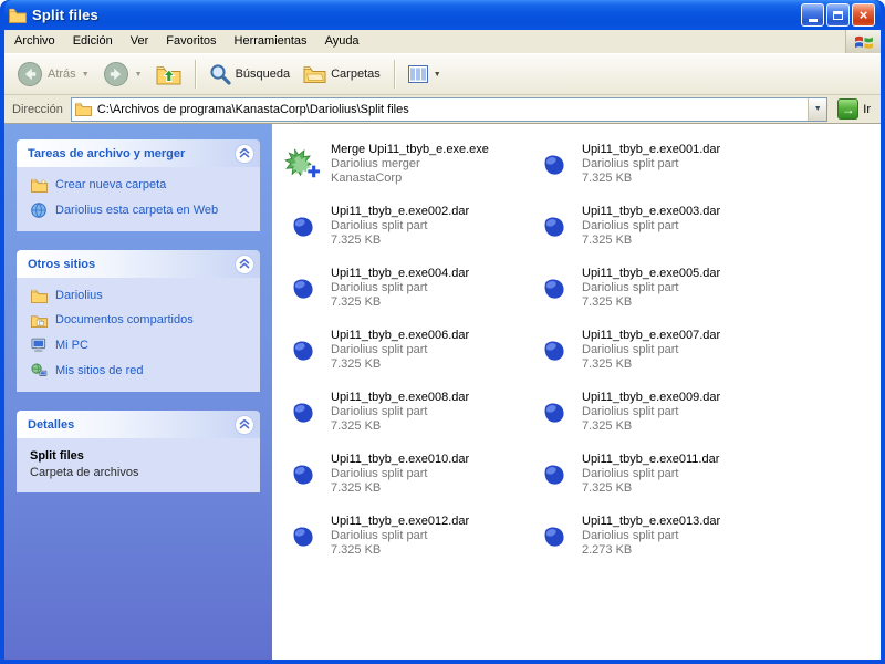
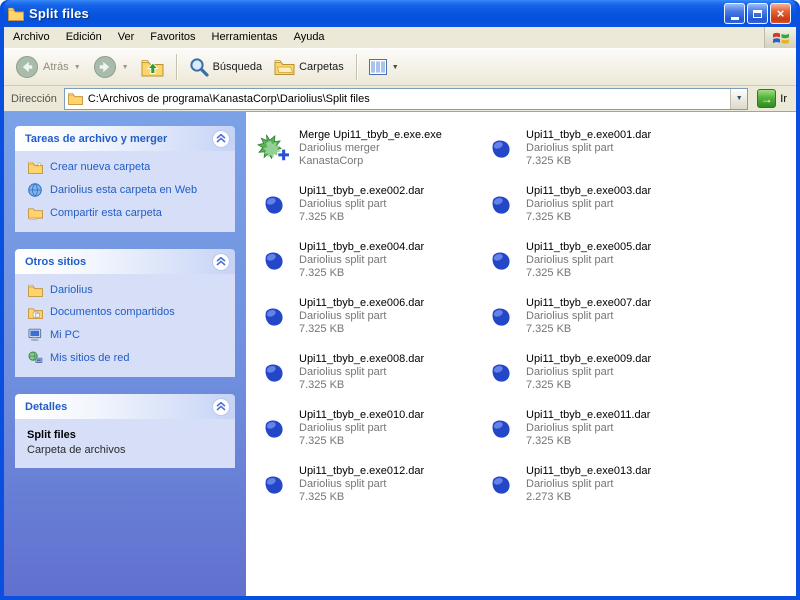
  Split files
  ×
  Archivo
  Edición
  Ver
  Favoritos
  Herramientas
  Ayuda
  Atrás
  Búsqueda
  Carpetas
  Dirección
  C:\Archivos de programa\KanastaCorp\Dariolius\Split files
  →
  Ir
  Tareas de archivo y merger
  Crear nueva carpeta
  Dariolius esta carpeta en Web
+ Compartir esta carpeta
  Otros sitios
  Dariolius
  Documentos compartidos
  Mi PC
  Mis sitios de red
  Detalles
  Split files
  Carpeta de archivos
  Merge Upi11_tbyb_e.exe.exe
  Dariolius merger
  KanastaCorp
  Upi11_tbyb_e.exe001.dar
  Dariolius split part
  7.325 KB
  Upi11_tbyb_e.exe002.dar
  Dariolius split part
  7.325 KB
  Upi11_tbyb_e.exe003.dar
  Dariolius split part
  7.325 KB
  Upi11_tbyb_e.exe004.dar
  Dariolius split part
  7.325 KB
  Upi11_tbyb_e.exe005.dar
  Dariolius split part
  7.325 KB
  Upi11_tbyb_e.exe006.dar
  Dariolius split part
  7.325 KB
  Upi11_tbyb_e.exe007.dar
  Dariolius split part
  7.325 KB
  Upi11_tbyb_e.exe008.dar
  Dariolius split part
  7.325 KB
  Upi11_tbyb_e.exe009.dar
  Dariolius split part
  7.325 KB
  Upi11_tbyb_e.exe010.dar
  Dariolius split part
  7.325 KB
  Upi11_tbyb_e.exe011.dar
  Dariolius split part
  7.325 KB
  Upi11_tbyb_e.exe012.dar
  Dariolius split part
  7.325 KB
  Upi11_tbyb_e.exe013.dar
  Dariolius split part
  2.273 KB
